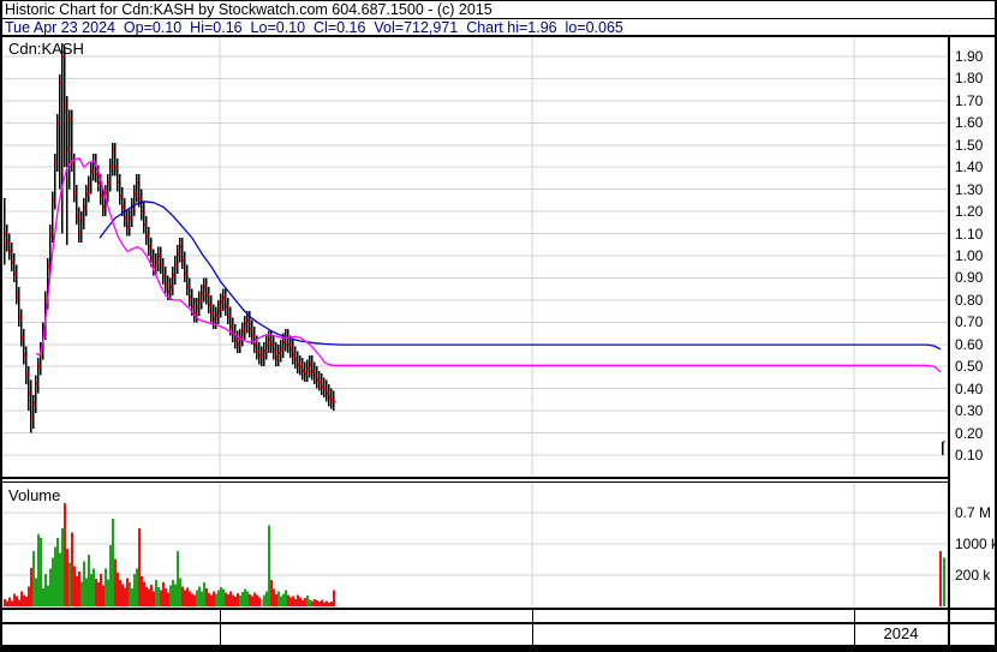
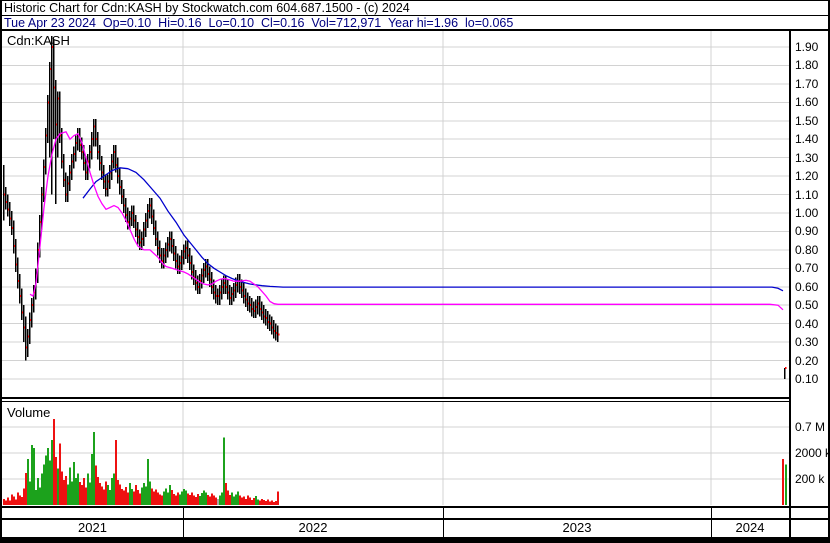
- Historic Chart for Cdn:KASH by Stockwatch.com 604.687.1500 - (c) 2015
+ Historic Chart for Cdn:KASH by Stockwatch.com 604.687.1500 - (c) 2024
- Tue Apr 23 2024 Op=0.10 Hi=0.16 Lo=0.10 Cl=0.16 Vol=712,971 Chart hi=1.96 lo=0.065
+ Tue Apr 23 2024 Op=0.10 Hi=0.16 Lo=0.10 Cl=0.16 Vol=712,971 Year hi=1.96 lo=0.065
  Cdn:KASH
  Volume
  1.90
  1.80
  1.70
  1.60
  1.50
  1.40
  1.30
  1.20
  1.10
  1.00
  0.90
  0.80
  0.70
  0.60
  0.50
  0.40
  0.30
  0.20
  0.10
  0.7 M
- 1000 k
+ 2000 k
  200 k
+ 2021
+ 2022
+ 2023
  2024
